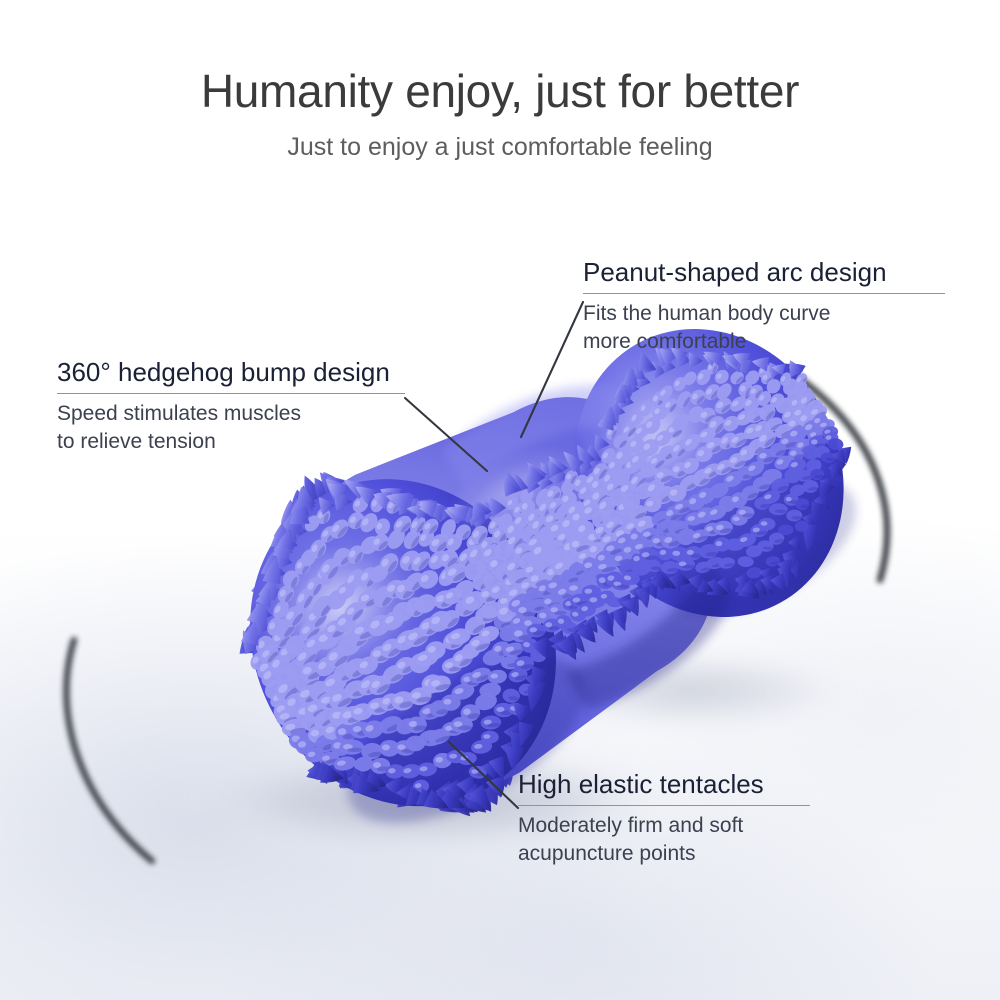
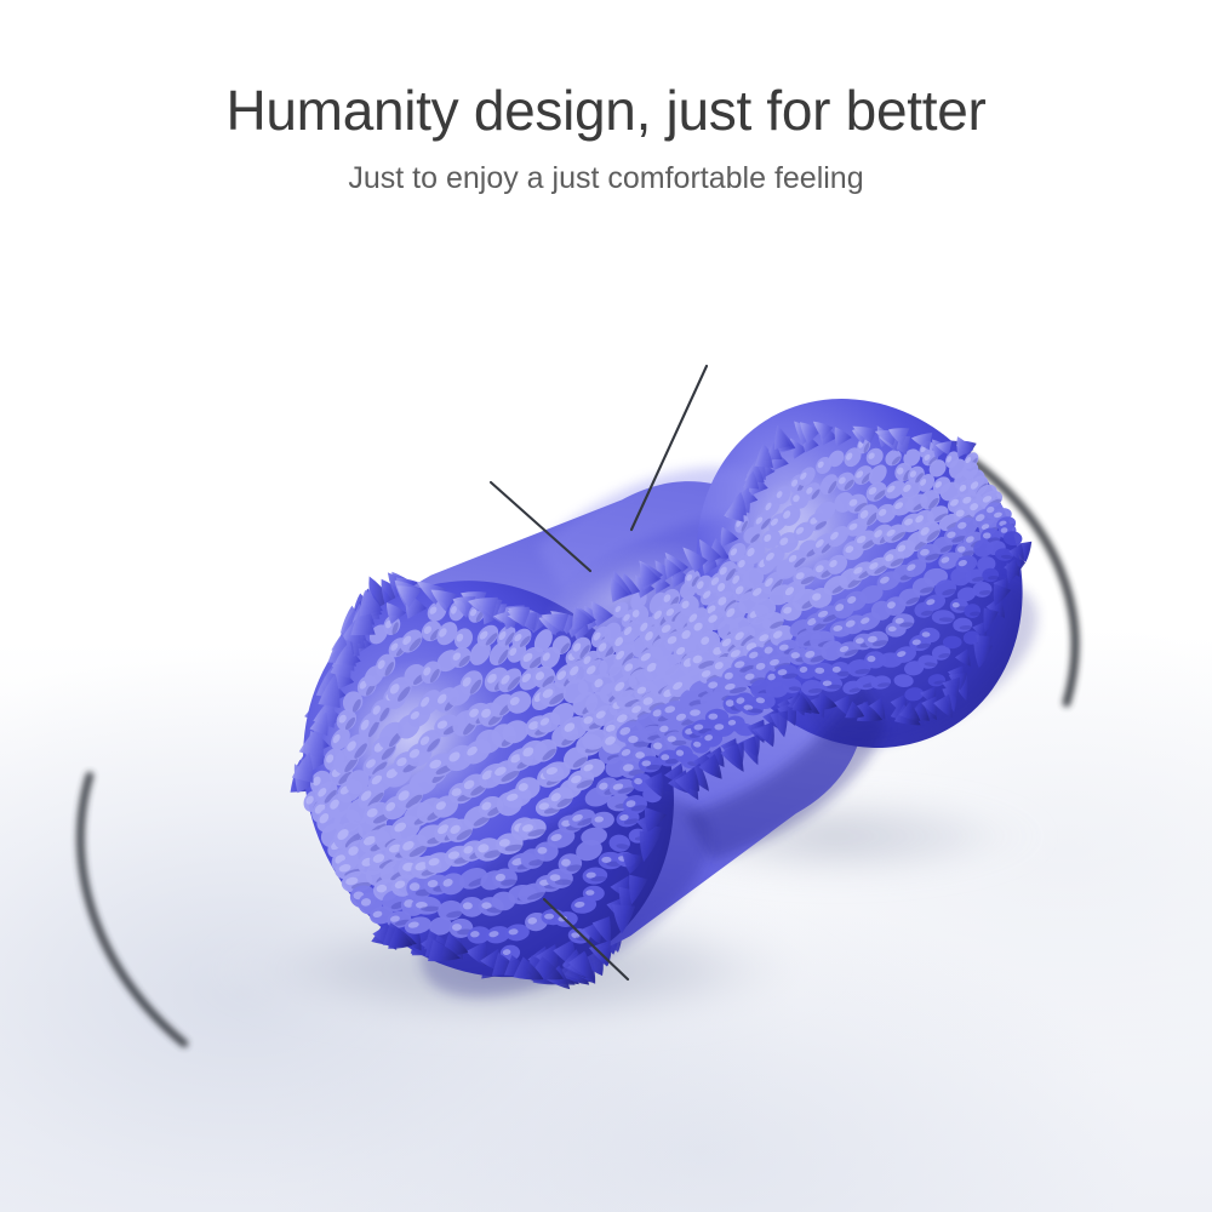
- Humanity enjoy, just for better
+ Humanity design, just for better
  Just to enjoy a just comfortable feeling
- 360° hedgehog bump design
- Speed stimulates muscles
- to relieve tension
- Peanut-shaped arc design
- Fits the human body curve
- more comfortable
- High elastic tentacles
- Moderately firm and soft
- acupuncture points
